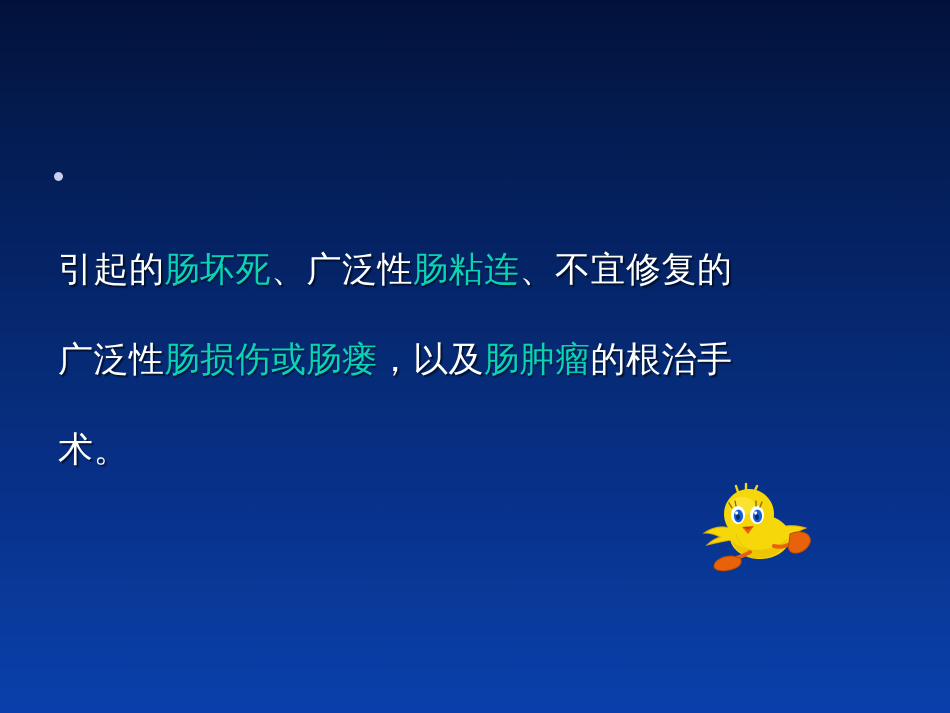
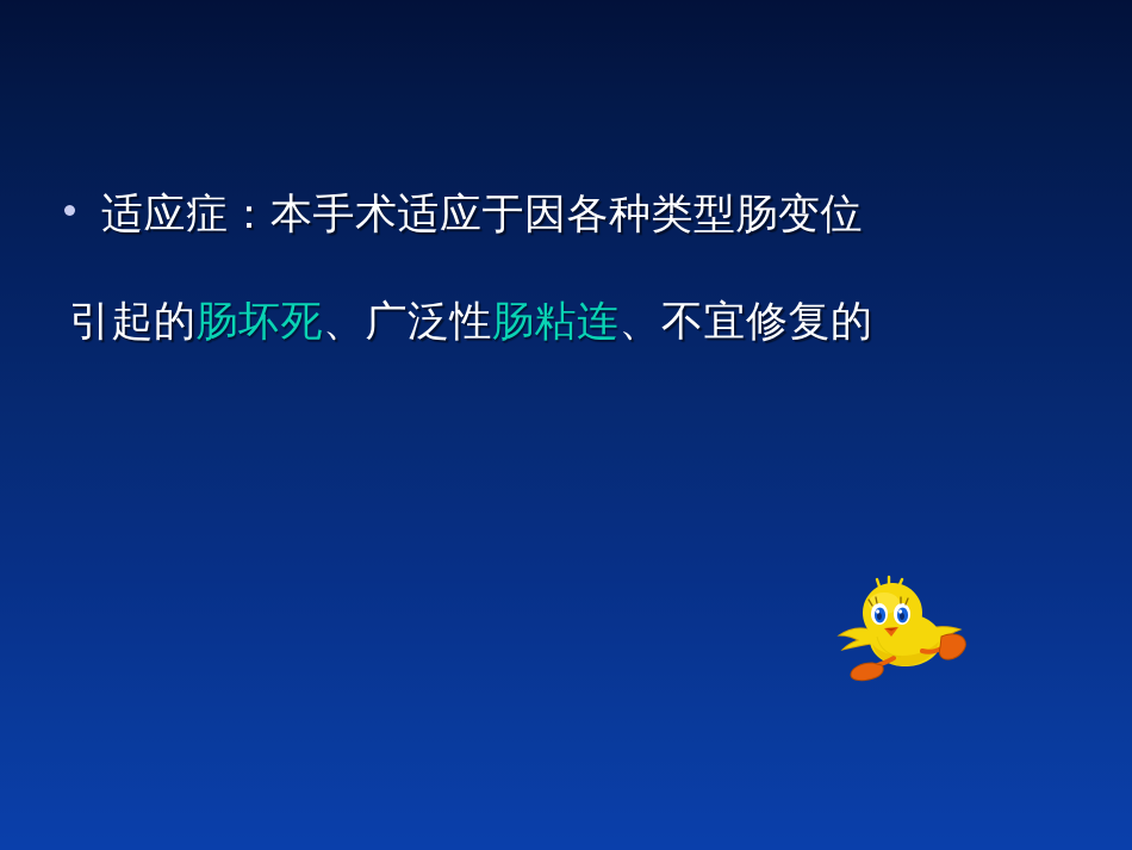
+ 适应症：本手术适应于因各种类型肠变位
  引起的肠坏死、广泛性肠粘连、不宜修复的
- 广泛性肠损伤或肠瘘，以及肠肿瘤的根治手
- 术。
